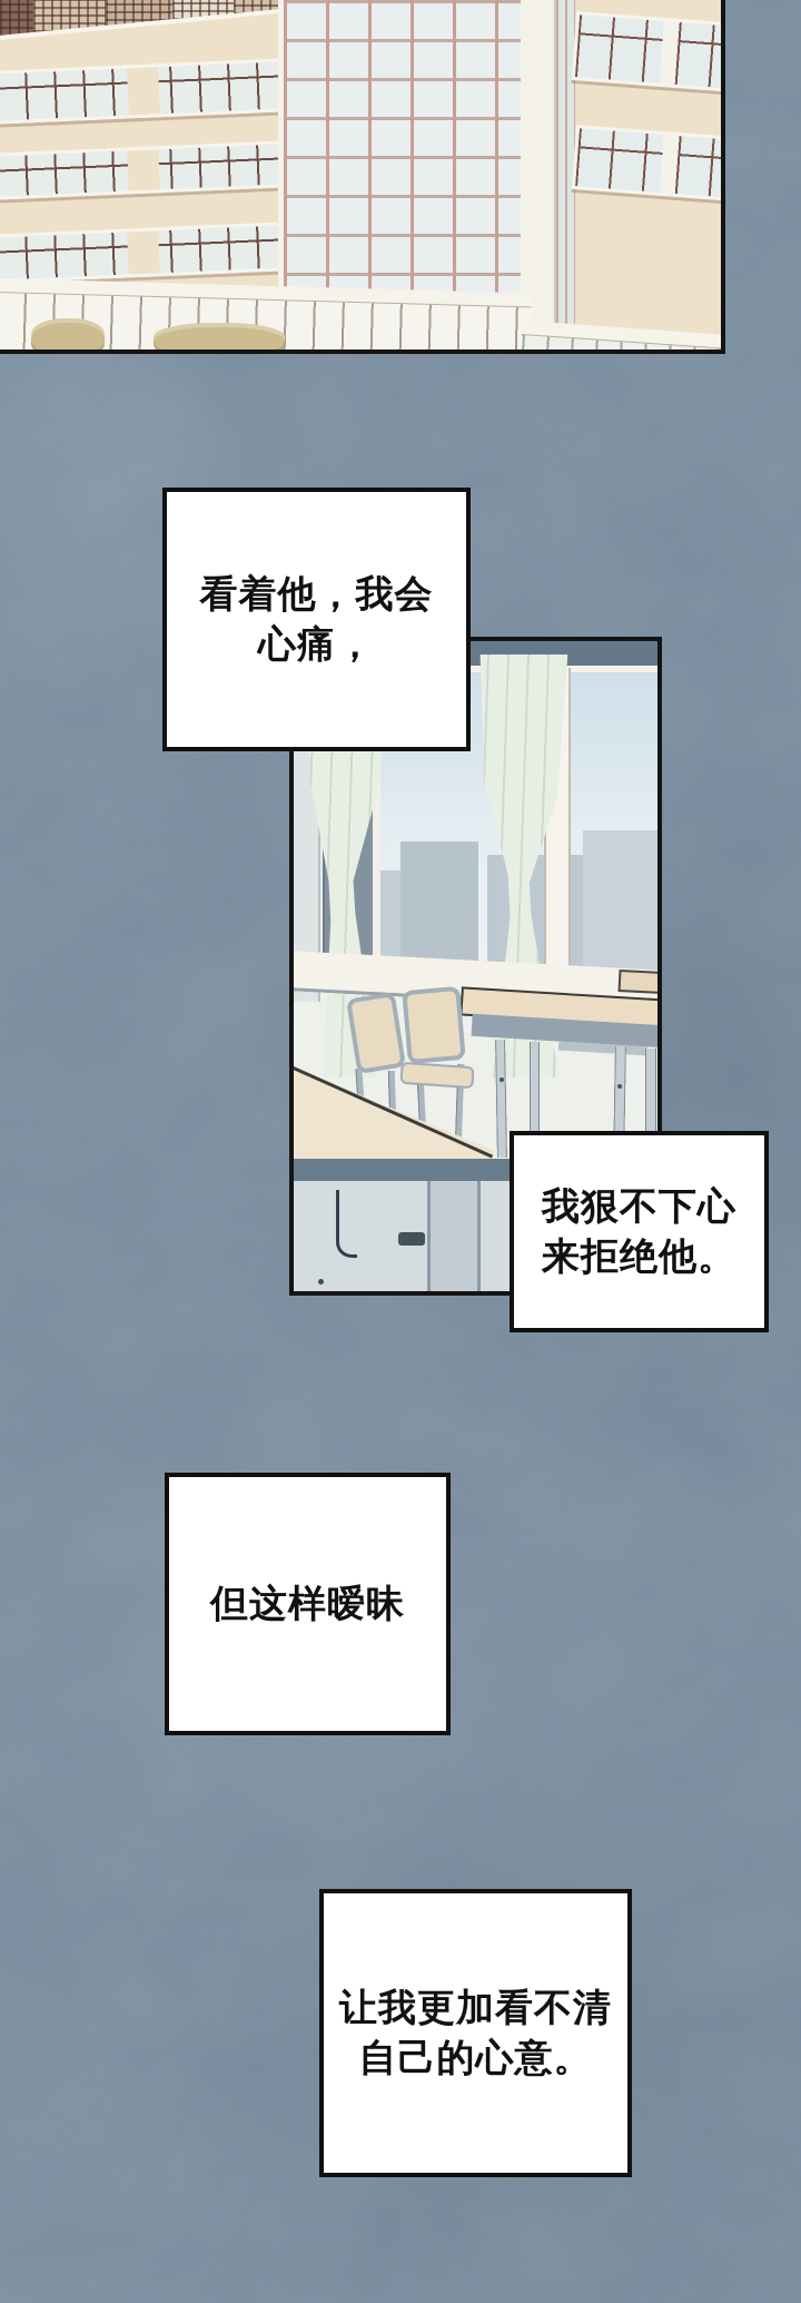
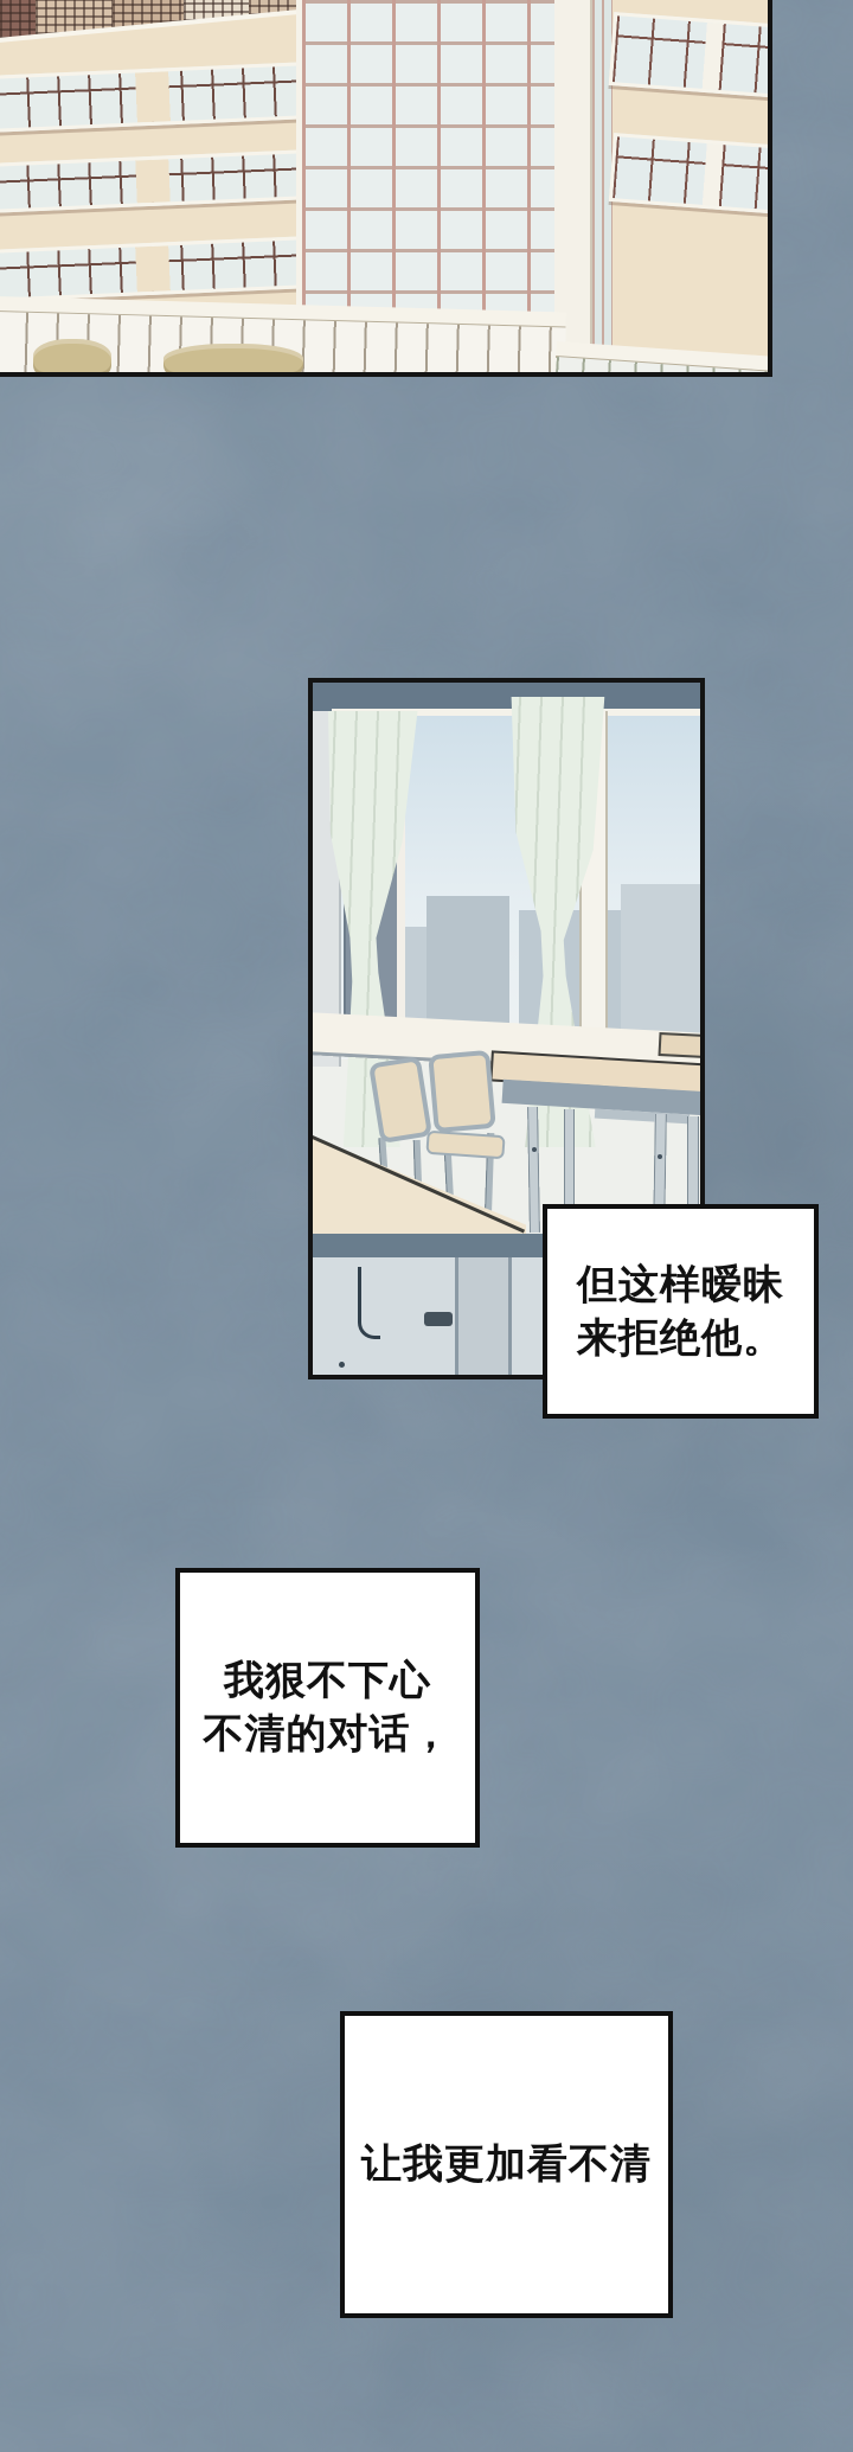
- 看着他，我会
- 心痛，
- 我狠不下心
+ 但这样暧昧
  来拒绝他。
- 但这样暧昧
+ 我狠不下心
+ 不清的对话，
  让我更加看不清
- 自己的心意。
